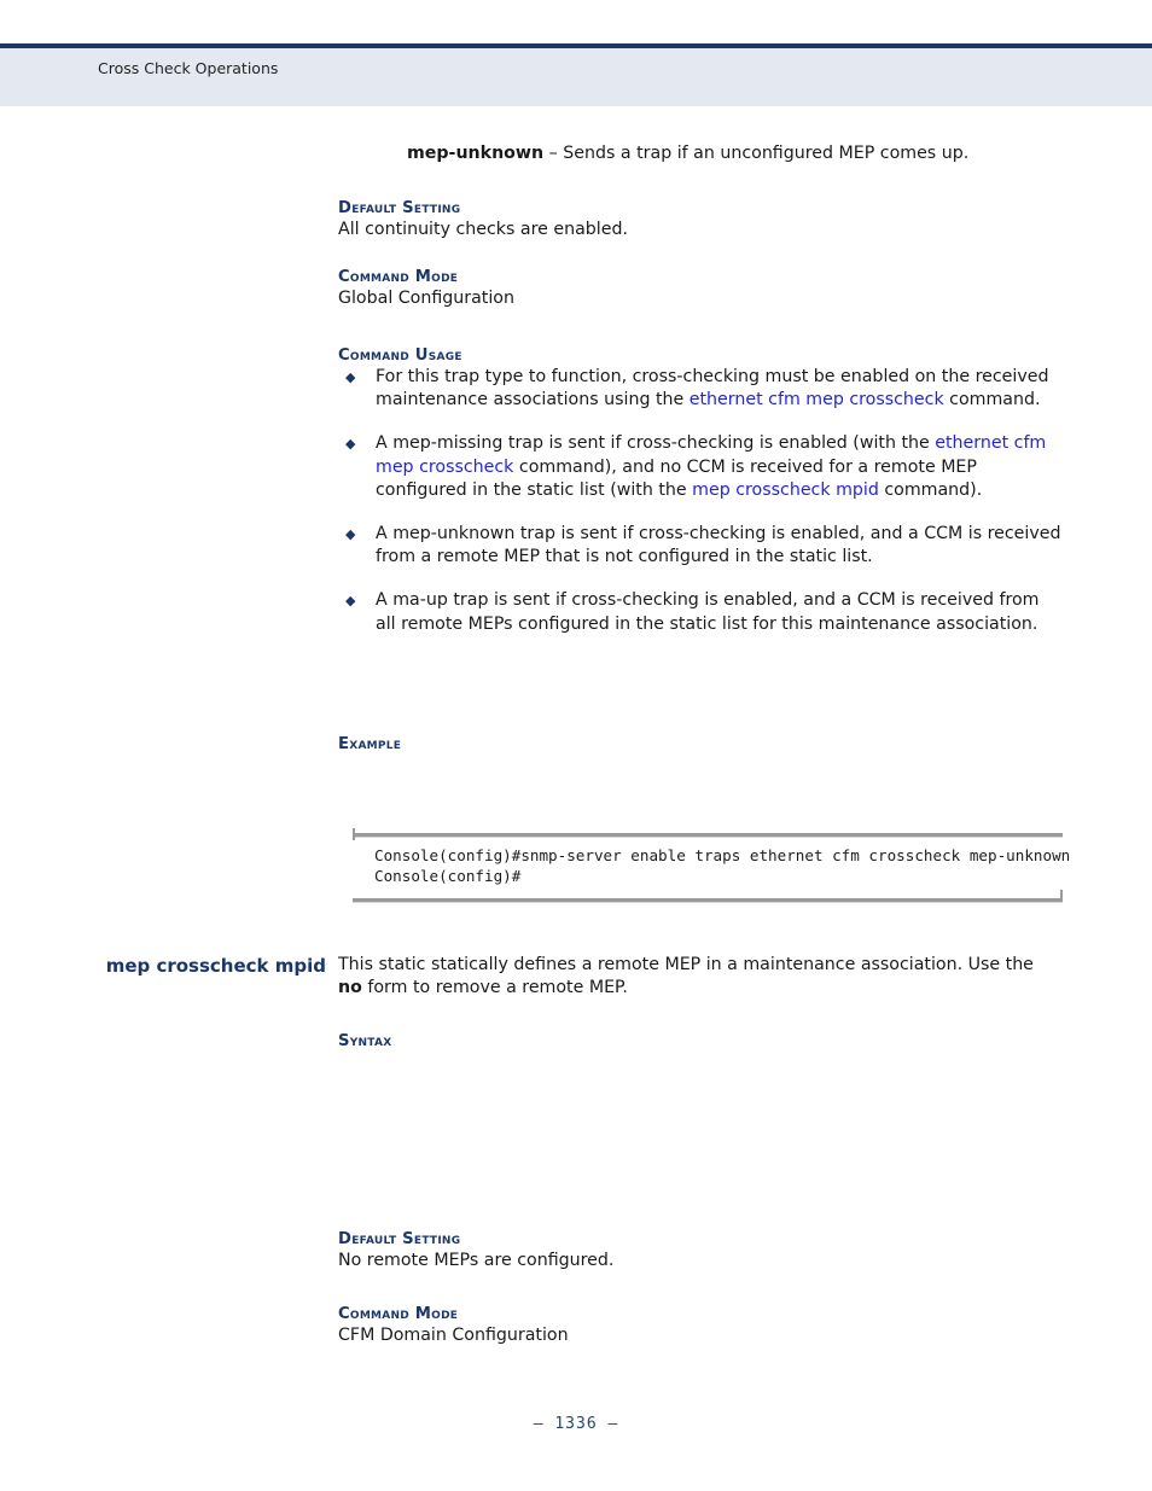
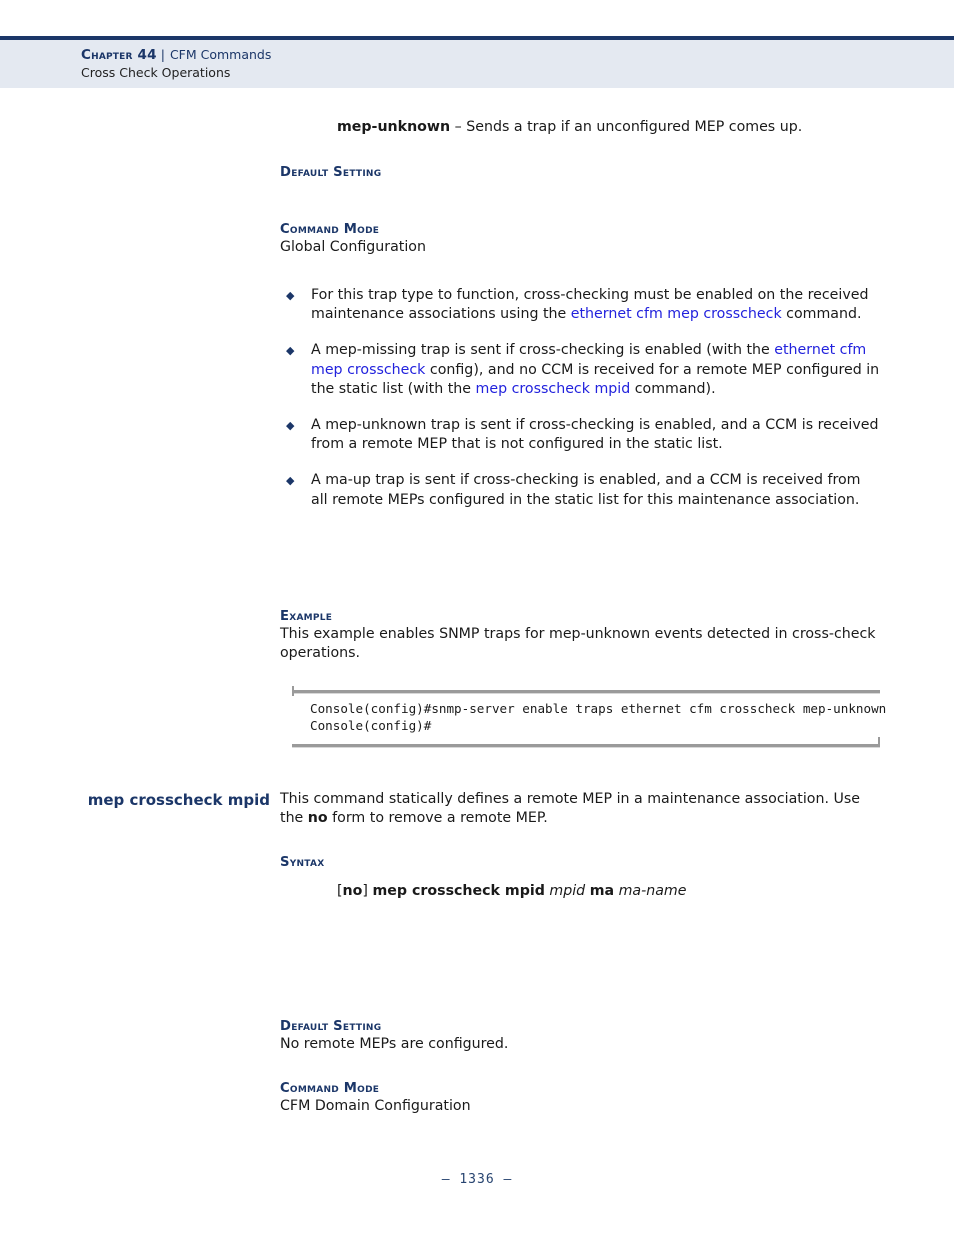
+ Chapter 44 | CFM Commands
  Cross Check Operations
  mep-unknown – Sends a trap if an unconfigured MEP comes up.
  Default Setting
- All continuity checks are enabled.
  Command Mode
  Global Configuration
- Command Usage
  ◆
  For this trap type to function, cross-checking must be enabled on the received maintenance associations using the ethernet cfm mep crosscheck command.
  ◆
- A mep-missing trap is sent if cross-checking is enabled (with the ethernet cfm mep crosscheck command), and no CCM is received for a remote MEP configured in the static list (with the mep crosscheck mpid command).
+ A mep-missing trap is sent if cross-checking is enabled (with the ethernet cfm mep crosscheck config), and no CCM is received for a remote MEP configured in the static list (with the mep crosscheck mpid command).
  ◆
  A mep-unknown trap is sent if cross-checking is enabled, and a CCM is received from a remote MEP that is not configured in the static list.
  ◆
  A ma-up trap is sent if cross-checking is enabled, and a CCM is received from all remote MEPs configured in the static list for this maintenance association.
  Example
+ This example enables SNMP traps for mep-unknown events detected in cross-check operations.
  Console(config)#snmp-server enable traps ethernet cfm crosscheck mep-unknown
  Console(config)#
  mep crosscheck mpid
- This static statically defines a remote MEP in a maintenance association. Use the no form to remove a remote MEP.
+ This command statically defines a remote MEP in a maintenance association. Use the no form to remove a remote MEP.
  Syntax
+ [no] mep crosscheck mpid mpid ma ma-name
  Default Setting
  No remote MEPs are configured.
  Command Mode
  CFM Domain Configuration
  – 1336 –
